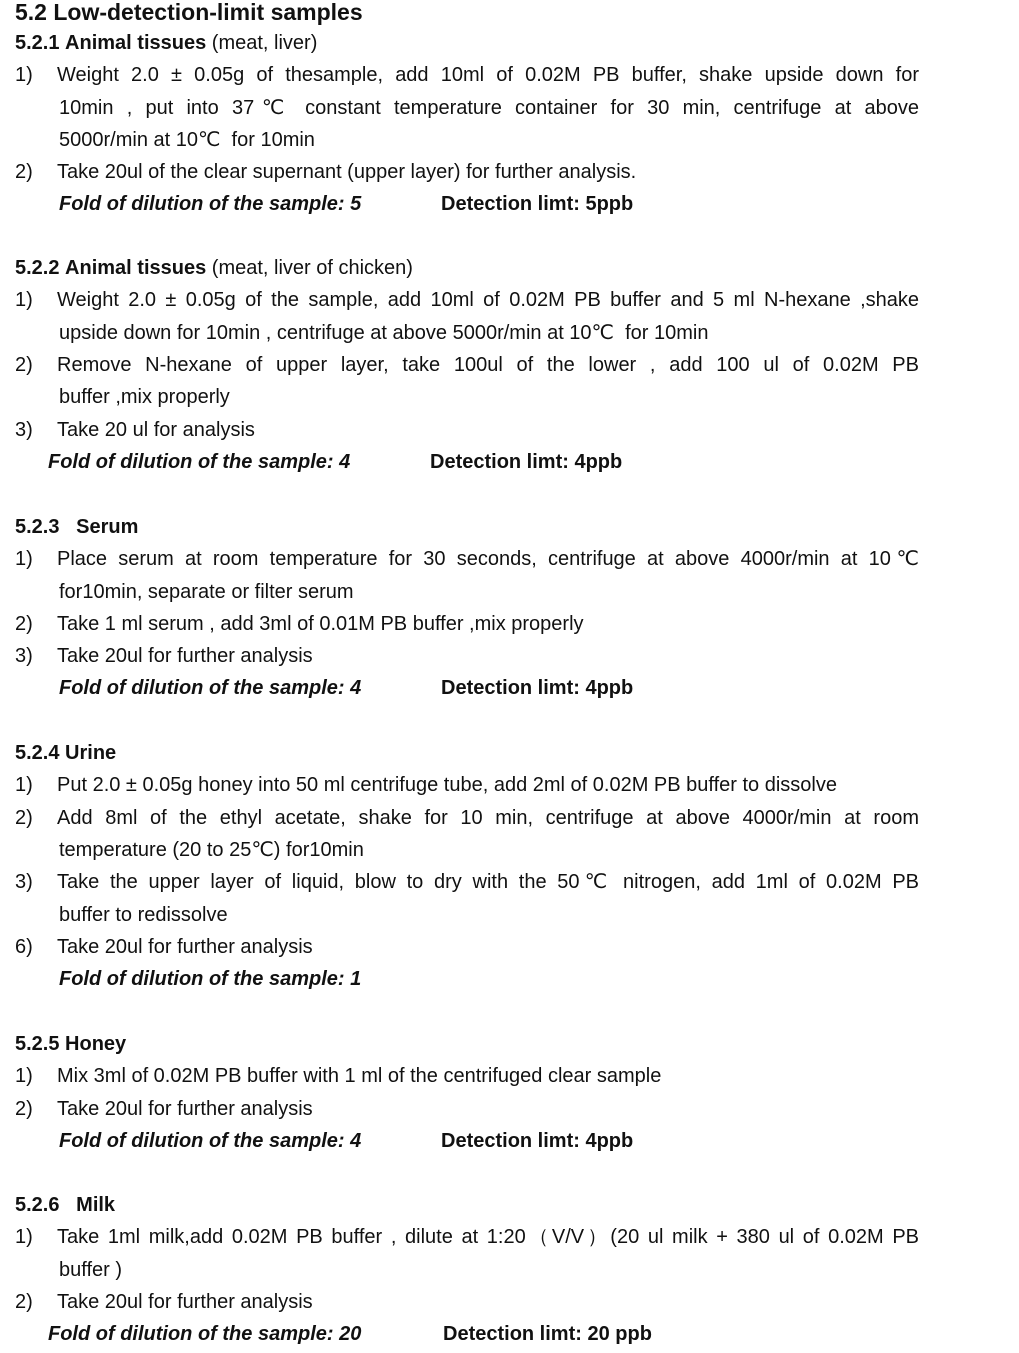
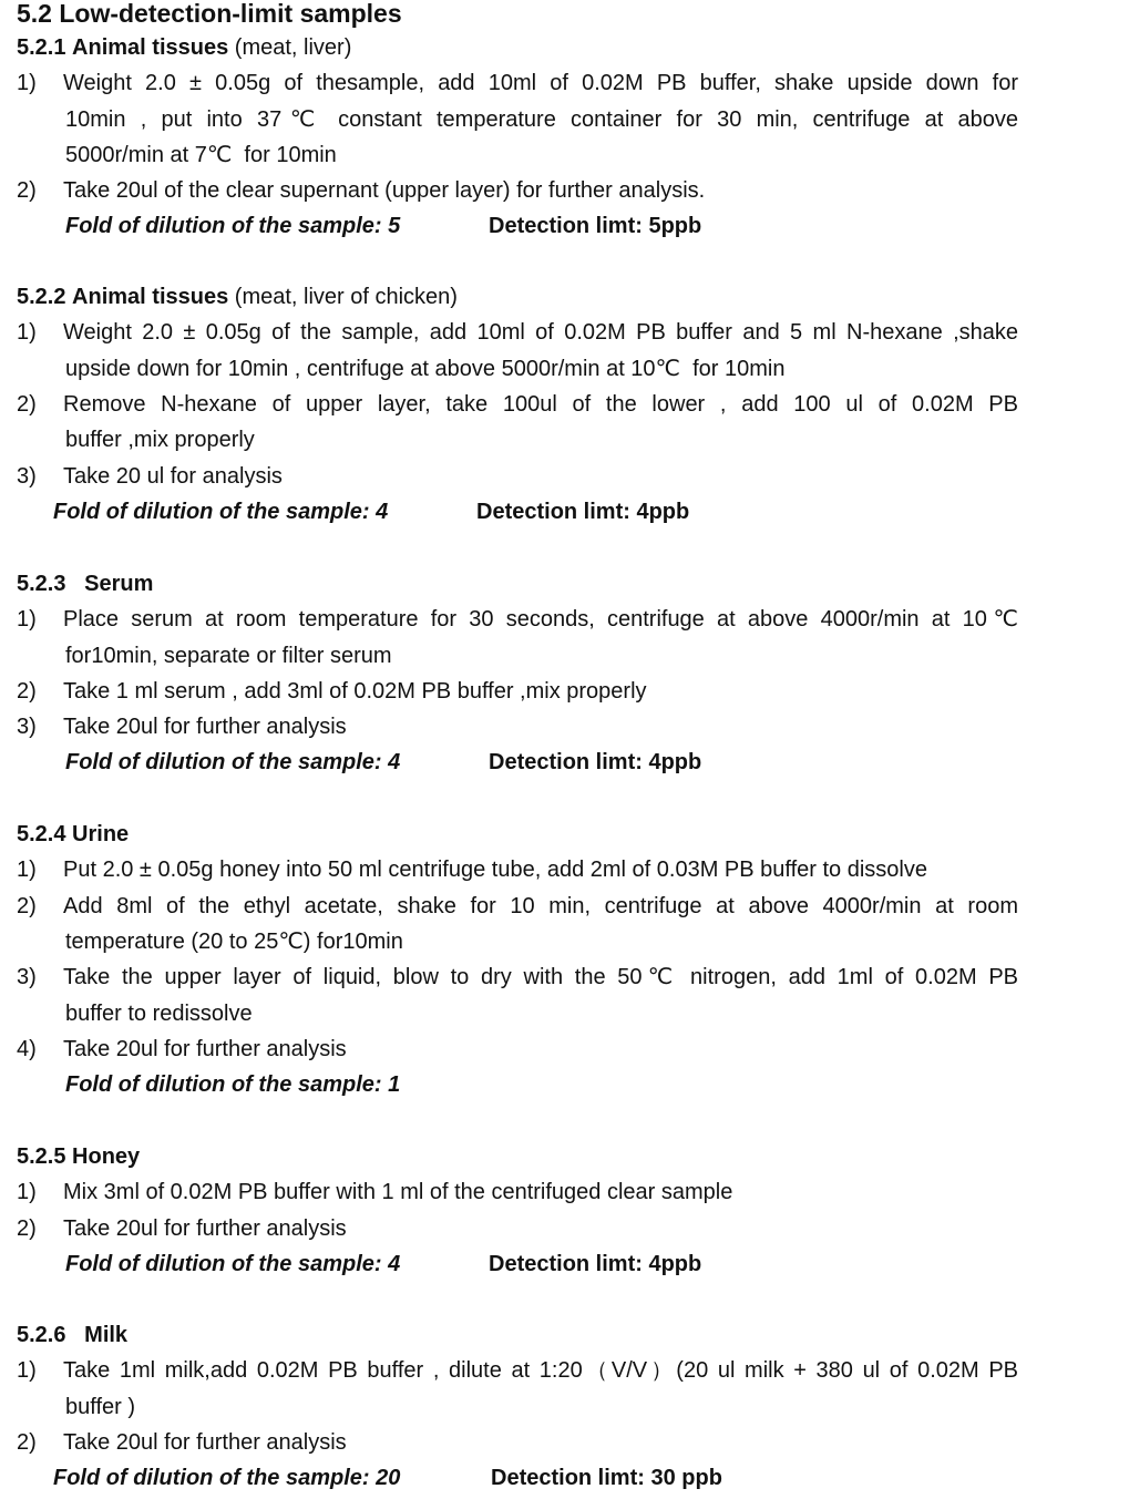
  5.2 Low-detection-limit samples
  5.2.1 Animal tissues (meat, liver)
  1)
  Weight 2.0 ± 0.05g of thesample, add 10ml of 0.02M PB buffer, shake upside down for
  10min , put into 37℃ constant temperature container for 30 min, centrifuge at above
- 5000r/min at 10℃ for 10min
+ 5000r/min at 7℃ for 10min
  2)
  Take 20ul of the clear supernant (upper layer) for further analysis.
  Fold of dilution of the sample: 5
  Detection limt: 5ppb
  5.2.2 Animal tissues (meat, liver of chicken)
  1)
  Weight 2.0 ± 0.05g of the sample, add 10ml of 0.02M PB buffer and 5 ml N-hexane ,shake
  upside down for 10min , centrifuge at above 5000r/min at 10℃ for 10min
  2)
  Remove N-hexane of upper layer, take 100ul of the lower , add 100 ul of 0.02M PB
  buffer ,mix properly
  3)
  Take 20 ul for analysis
  Fold of dilution of the sample: 4
  Detection limt: 4ppb
  5.2.3 Serum
  1)
  Place serum at room temperature for 30 seconds, centrifuge at above 4000r/min at 10℃
  for10min, separate or filter serum
  2)
- Take 1 ml serum , add 3ml of 0.01M PB buffer ,mix properly
+ Take 1 ml serum , add 3ml of 0.02M PB buffer ,mix properly
  3)
  Take 20ul for further analysis
  Fold of dilution of the sample: 4
  Detection limt: 4ppb
  5.2.4 Urine
  1)
- Put 2.0 ± 0.05g honey into 50 ml centrifuge tube, add 2ml of 0.02M PB buffer to dissolve
+ Put 2.0 ± 0.05g honey into 50 ml centrifuge tube, add 2ml of 0.03M PB buffer to dissolve
  2)
  Add 8ml of the ethyl acetate, shake for 10 min, centrifuge at above 4000r/min at room
  temperature (20 to 25℃) for10min
  3)
  Take the upper layer of liquid, blow to dry with the 50℃ nitrogen, add 1ml of 0.02M PB
  buffer to redissolve
- 6)
+ 4)
  Take 20ul for further analysis
  Fold of dilution of the sample: 1
  5.2.5 Honey
  1)
  Mix 3ml of 0.02M PB buffer with 1 ml of the centrifuged clear sample
  2)
  Take 20ul for further analysis
  Fold of dilution of the sample: 4
  Detection limt: 4ppb
  5.2.6 Milk
  1)
  Take 1ml milk,add 0.02M PB buffer , dilute at 1:20（V/V）(20 ul milk + 380 ul of 0.02M PB
  buffer )
  2)
  Take 20ul for further analysis
  Fold of dilution of the sample: 20
- Detection limt: 20 ppb
+ Detection limt: 30 ppb
